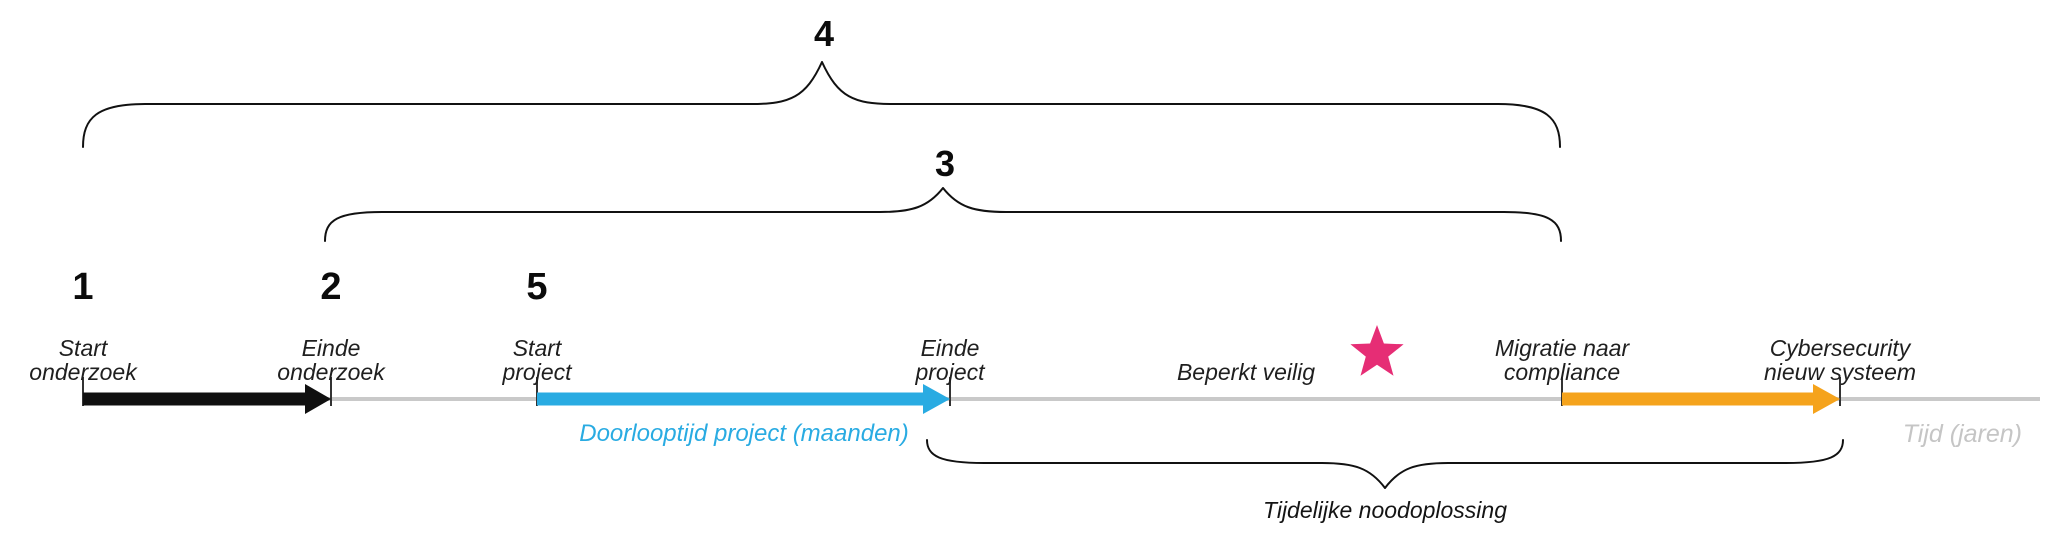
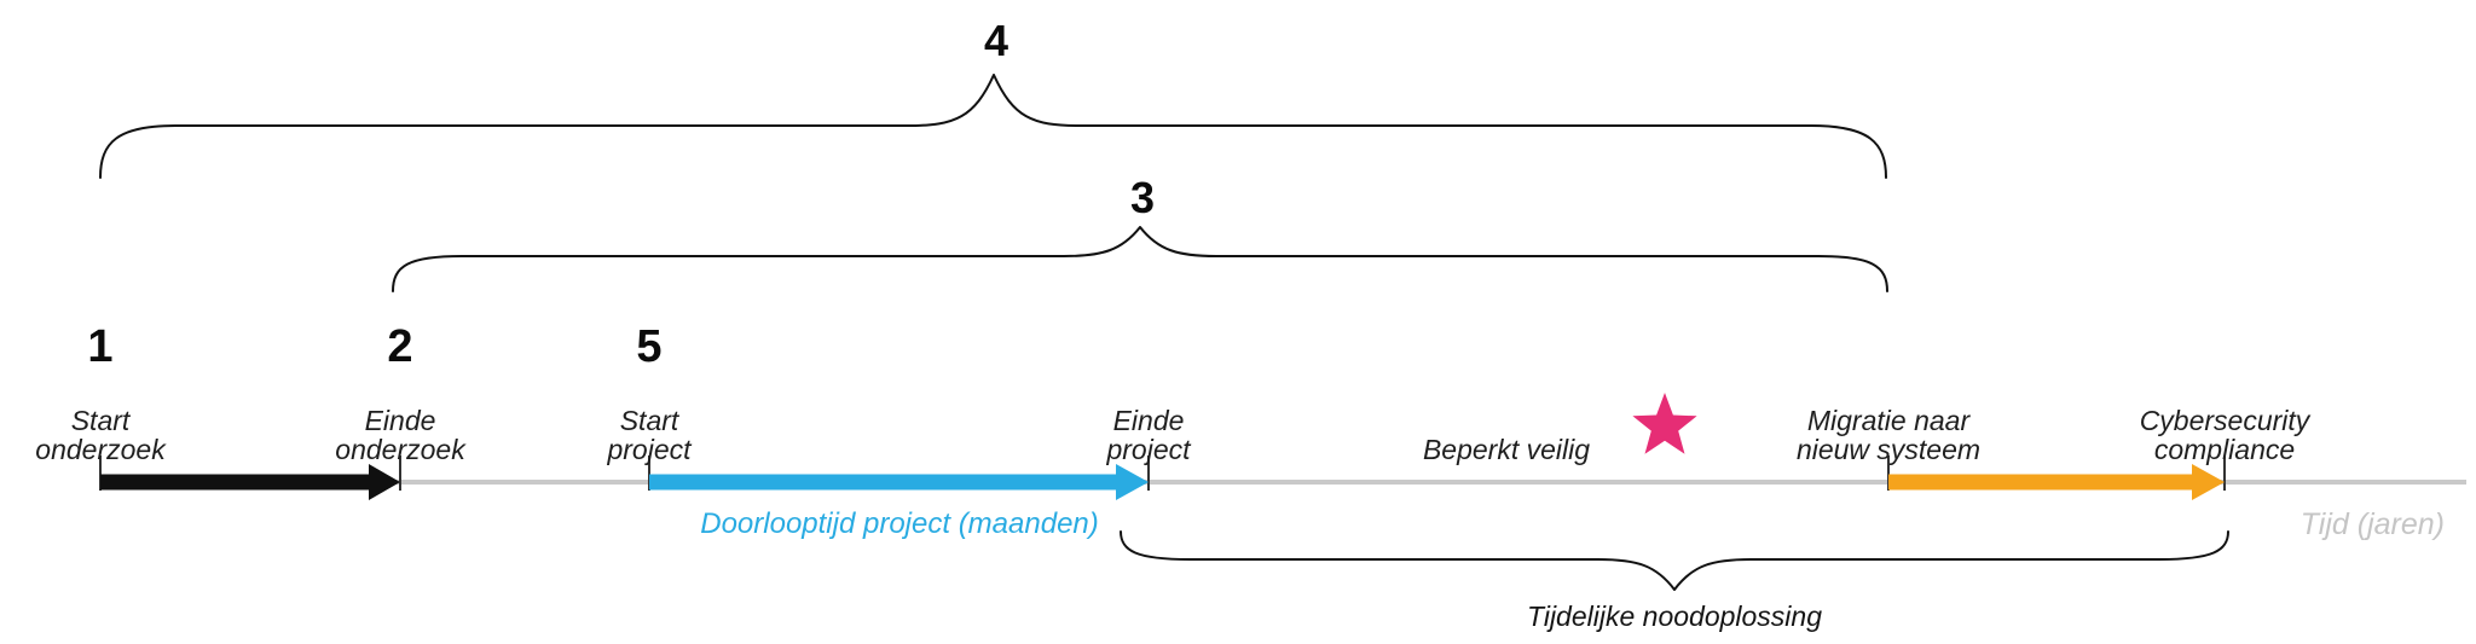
  1
  2
  5
  4
  3
  Start
  onderzoek
  Einde
  onderzoek
  Start
  project
  Einde
  project
  Beperkt veilig
  Migratie naar
- compliance
+ nieuw systeem
  Cybersecurity
- nieuw systeem
+ compliance
  Doorlooptijd project (maanden)
  Tijd (jaren)
  Tijdelijke noodoplossing
